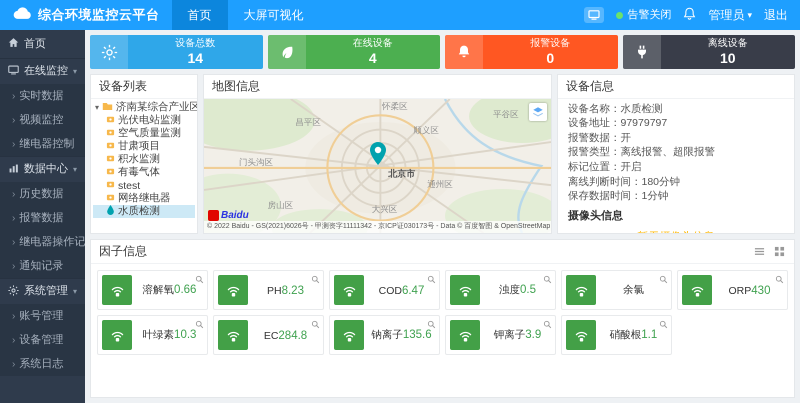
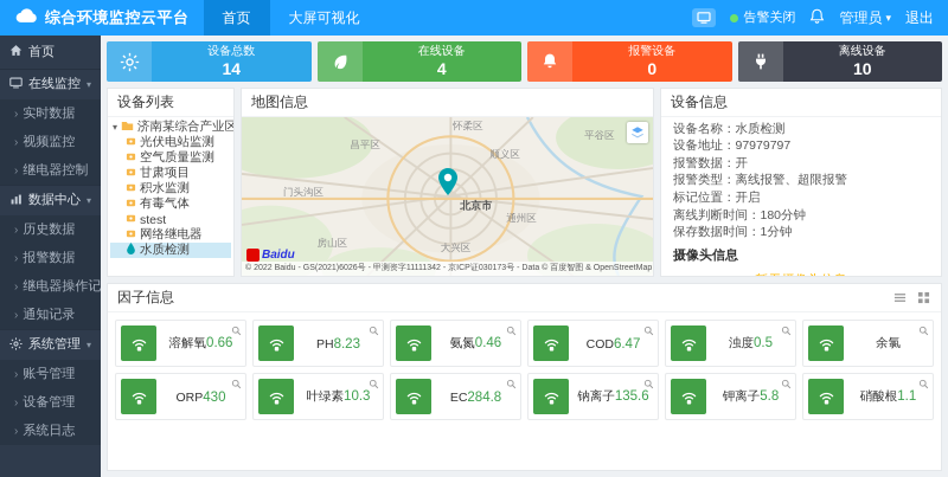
  综合环境监控云平台
  首页
  大屏可视化
  告警关闭
  管理员
  ▾
  退出
  首页
  在线监控
  ▾
  ›
  实时数据
  ›
  视频监控
  ›
  继电器控制
  数据中心
  ▾
  ›
  历史数据
  ›
  报警数据
  ›
  继电器操作记
  ›
  通知记录
  系统管理
  ▾
  ›
  账号管理
  ›
  设备管理
  ›
  系统日志
  设备总数
  14
  在线设备
  4
  报警设备
  0
  离线设备
  10
  设备列表
  ▾
  济南某综合产业区
  光伏电站监测
  空气质量监测
  甘肃项目
  积水监测
  有毒气体
  stest
  网络继电器
  水质检测
  地图信息
  昌平区
  顺义区
  怀柔区
  平谷区
  门头沟区
  通州区
  大兴区
  房山区
  北京市
  Baidu
  设备信息
  设备名称：
  水质检测
  设备地址：
  97979797
  报警数据：
  开
  报警类型：
  离线报警、超限报警
  标记位置：
  开启
  离线判断时间：
  180分钟
  保存数据时间：
  1分钟
  摄像头信息
  因子信息
  溶解氧0.66
  PH8.23
+ 氨氮0.46
  COD6.47
  浊度0.5
  余氯
  ORP430
  叶绿素10.3
  EC284.8
  钠离子135.6
- 钾离子3.9
+ 钾离子5.8
  硝酸根1.1
